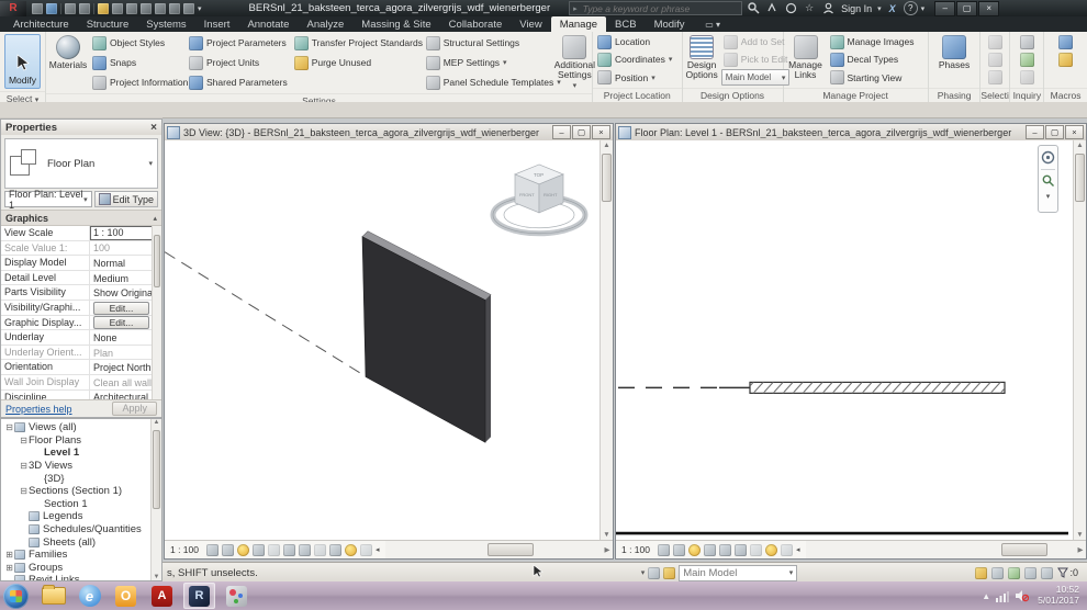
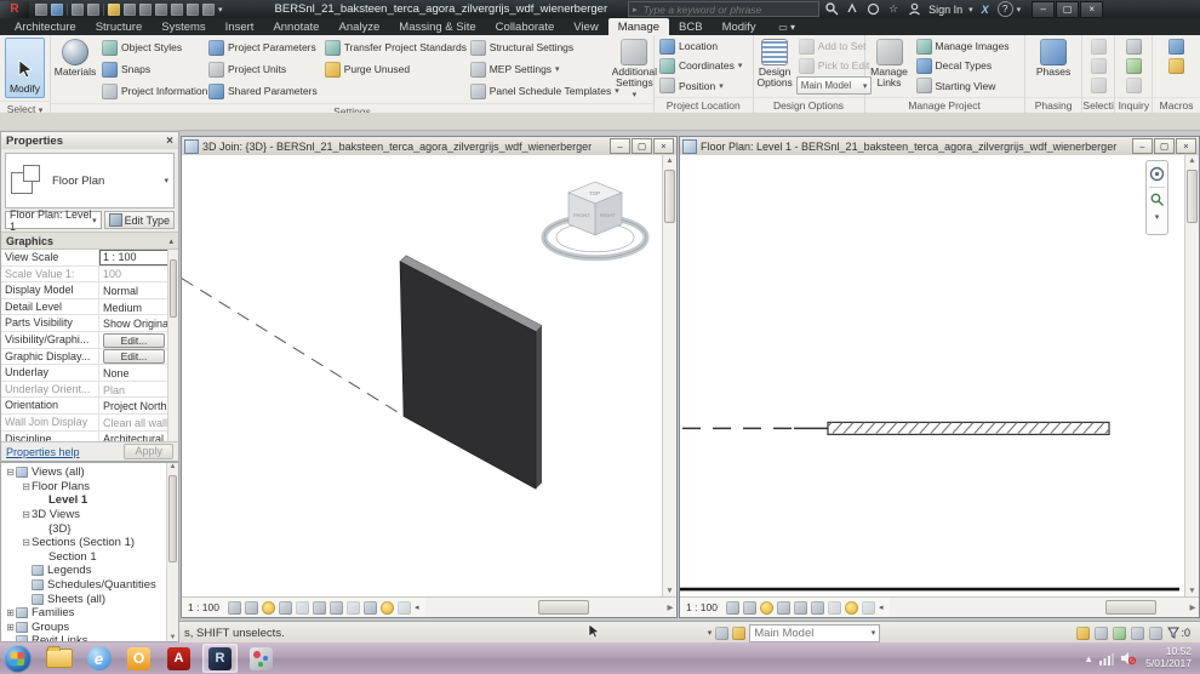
  R
  BERSnl_21_baksteen_terca_agora_zilvergrijs_wdf_wienerberger
  Type a keyword or phrase
  ☆
  Sign In
  X
  ?
  –
  ▢
  ×
  Architecture
  Structure
  Systems
  Insert
  Annotate
  Analyze
  Massing & Site
  Collaborate
  View
  Manage
  BCB
  Modify
  ▭ ▾
  Modify
  Select
  Materials
  Object Styles
  Snaps
  Project Information
  Project Parameters
  Project Units
  Shared Parameters
  Transfer Project Standards
  Purge Unused
  Structural Settings
  MEP Settings
  Panel Schedule Templates
  Additional Settings
  Location
  Coordinates
  Position
  Project Location
  Design Options
  Add to Set
  Pick to Edit
  Main Model
  Design Options
  Manage Links
  Manage Images
  Decal Types
  Starting View
  Manage Project
  Phases
  Phasing
  Selecti
  Inquiry
  Macros
  Properties
  ×
  Floor Plan
  Floor Plan: Level 1
  Edit Type
  Graphics
  View Scale
  1 : 100
  Scale Value 1:
  100
  Display Model
  Normal
  Detail Level
  Medium
  Parts Visibility
  Show Origina
  Visibility/Graphi...
  Edit...
  Graphic Display...
  Edit...
  Underlay
  None
  Underlay Orient...
  Plan
  Orientation
  Project North
  Wall Join Display
  Discipline
  Architectural
  Properties help
  Apply
  ⊟
  Views (all)
  ⊟
  Floor Plans
  Level 1
  ⊟
  3D Views
  {3D}
  ⊟
  Sections (Section 1)
  Section 1
  Legends
  Schedules/Quantities
  Sheets (all)
  ⊞
  Families
  ⊞
  Groups
  Revit Links
- 3D View: {3D} - BERSnl_21_baksteen_terca_agora_zilvergrijs_wdf_wienerberger
+ 3D Join: {3D} - BERSnl_21_baksteen_terca_agora_zilvergrijs_wdf_wienerberger
  –
  ▢
  ×
  1 : 100
  Floor Plan: Level 1 - BERSnl_21_baksteen_terca_agora_zilvergrijs_wdf_wienerberger
  –
  ▢
  ×
  1 : 100
  s, SHIFT unselects.
  Main Model
  :
  0
  e
  O
  A
  R
  ▲
  10:52
  5/01/2017
